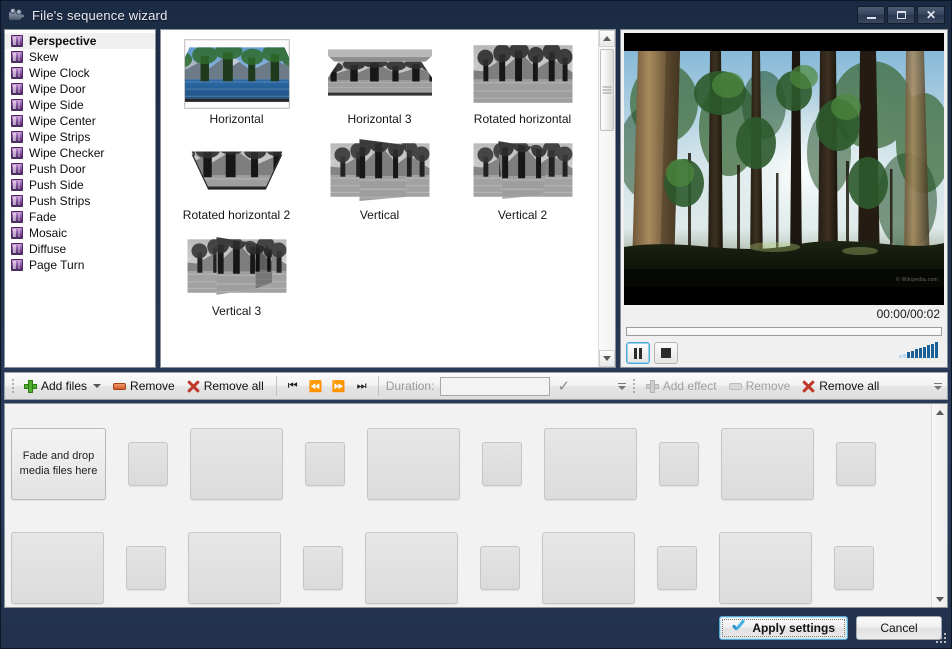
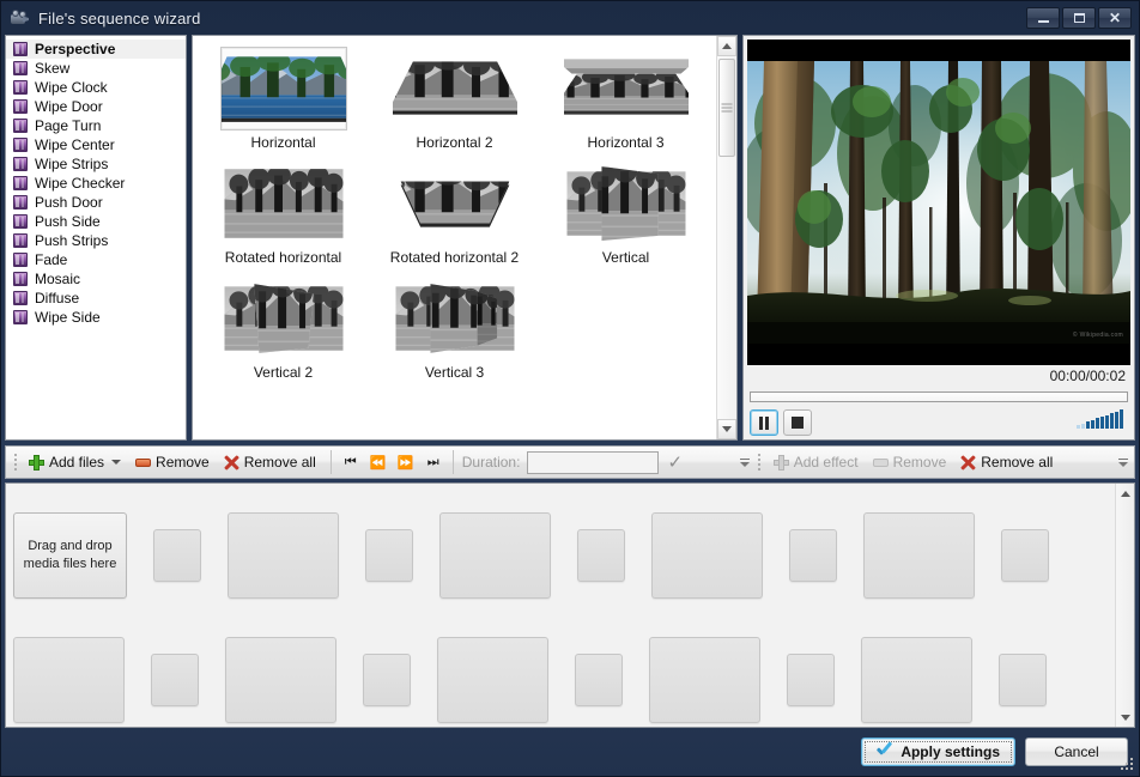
  File's sequence wizard
  ✕
  Perspective
  Skew
  Wipe Clock
  Wipe Door
- Wipe Side
+ Page Turn
  Wipe Center
  Wipe Strips
  Wipe Checker
  Push Door
  Push Side
  Push Strips
  Fade
  Mosaic
  Diffuse
- Page Turn
+ Wipe Side
  Horizontal
+ Horizontal 2
  Horizontal 3
  Rotated horizontal
  Rotated horizontal 2
  Vertical
  Vertical 2
  Vertical 3
  00:00/00:02
  Add files
  Remove
  Remove all
  ⏮
  ⏪
  ⏩
  ⏭
  Duration:
  ✓
  Add effect
  Remove
  Remove all
- Fade and drop media files here
+ Drag and drop media files here
  Apply settings
  Cancel
